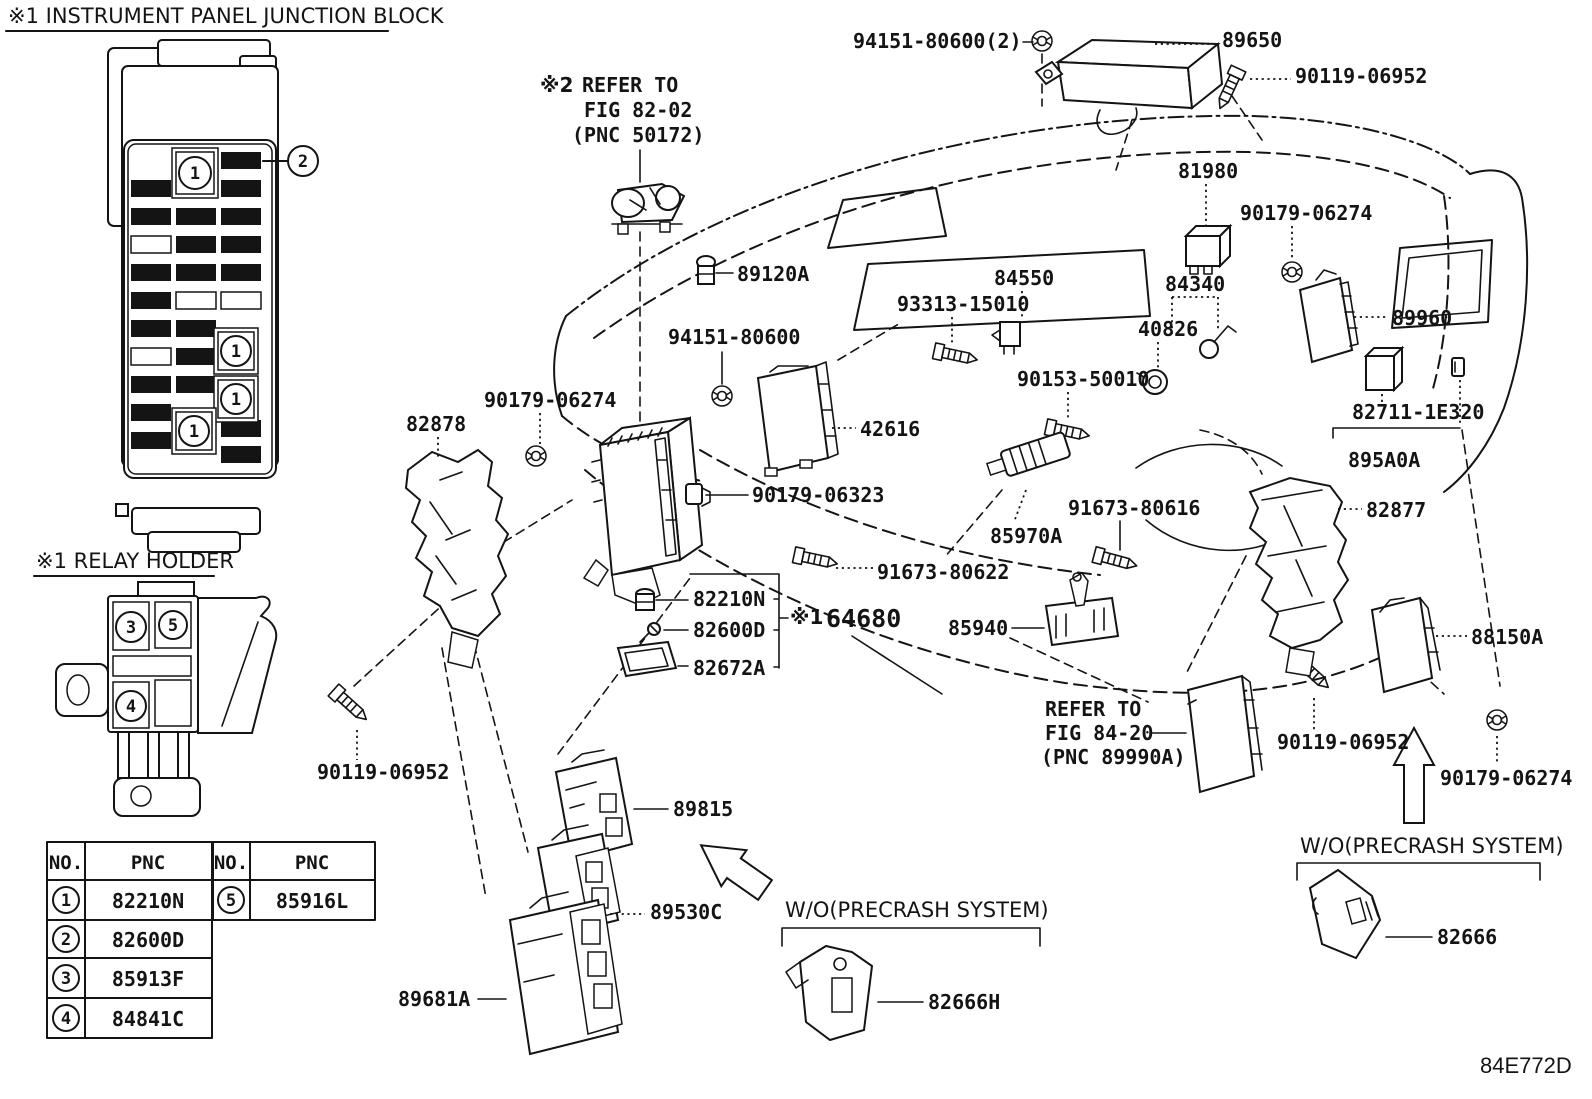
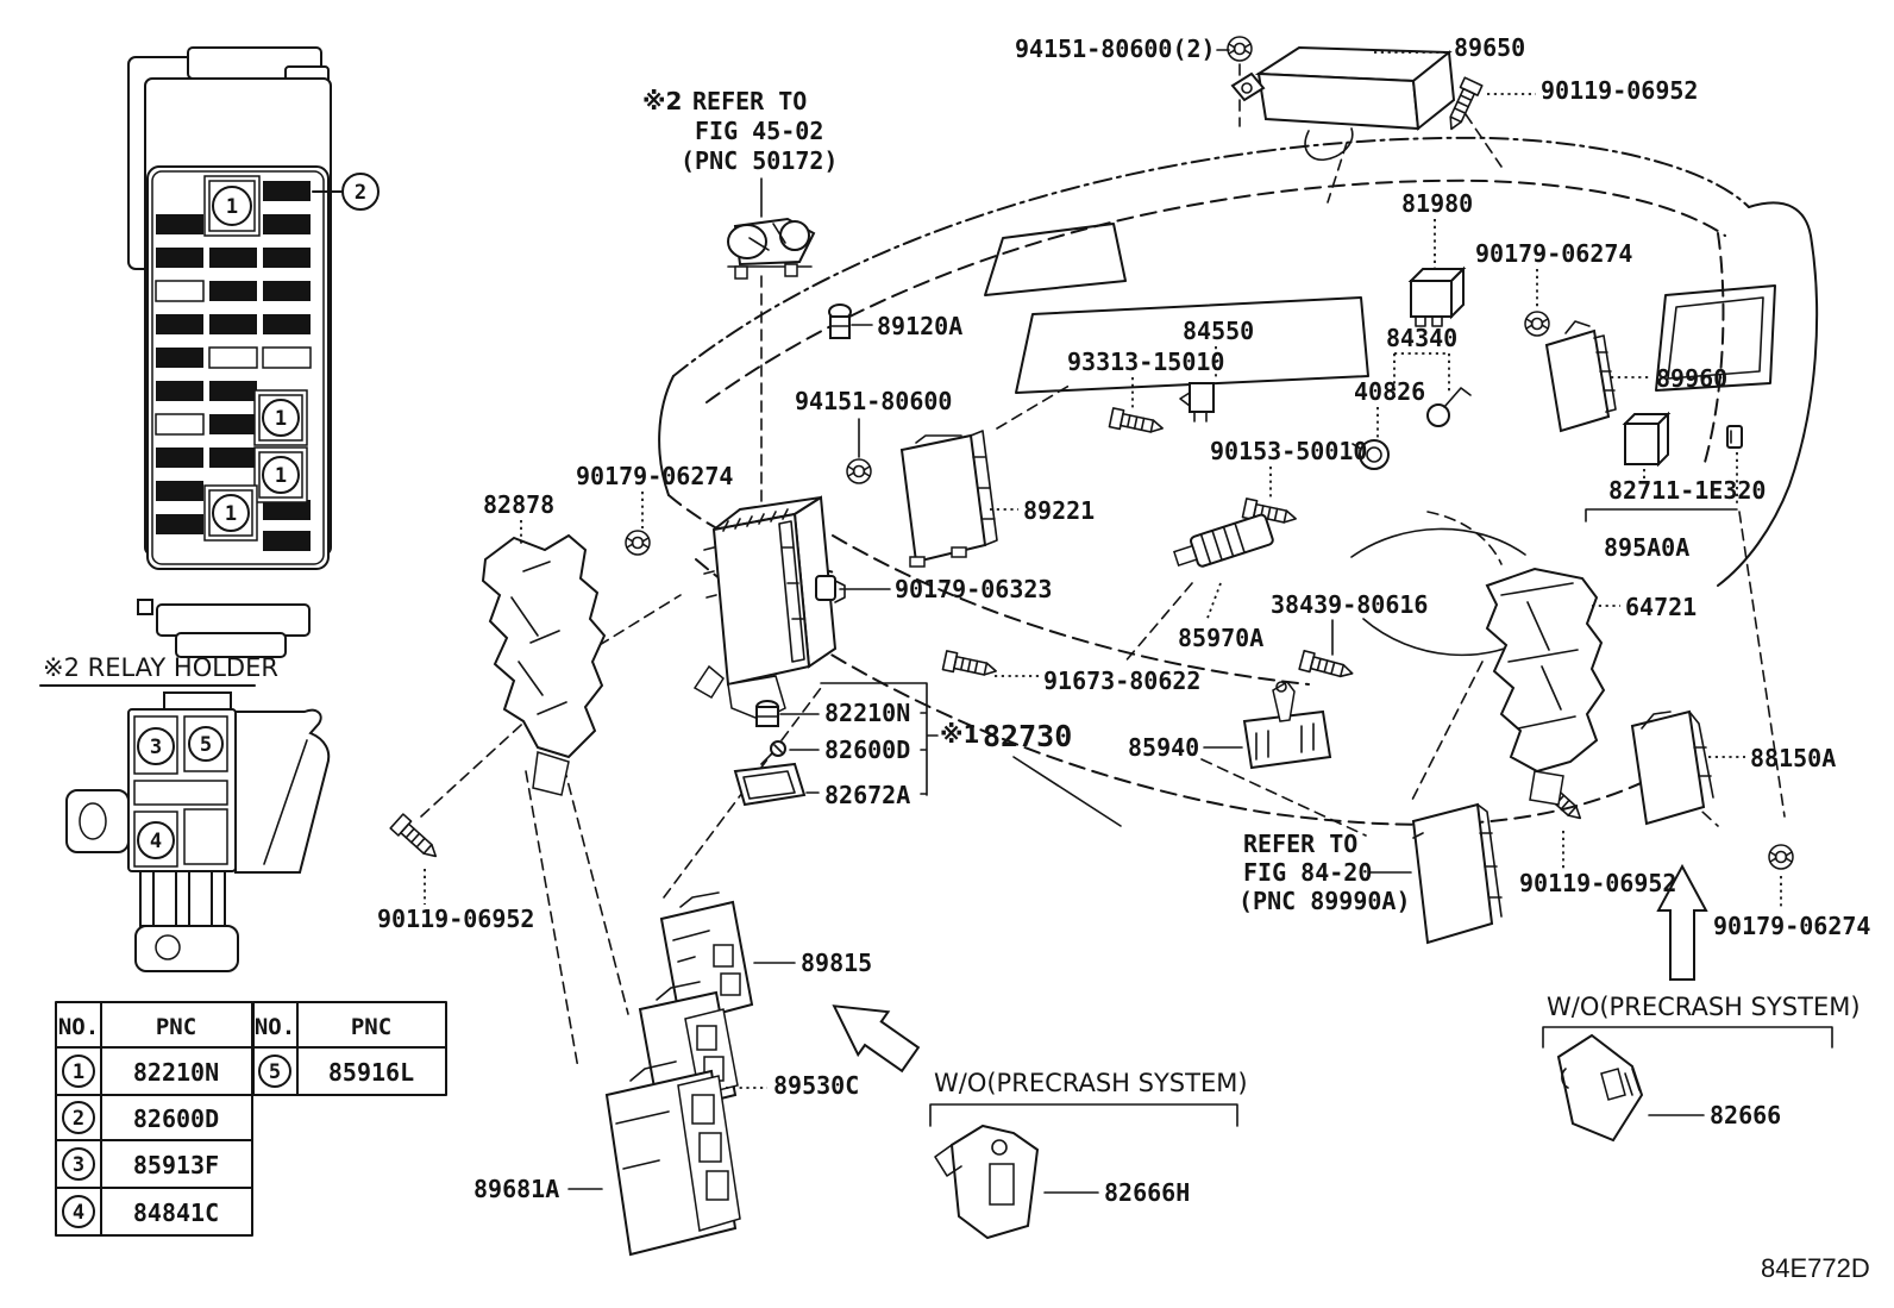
- ※1 INSTRUMENT PANEL JUNCTION BLOCK
- ※1 RELAY HOLDER
+ ※2 RELAY HOLDER
  1
  1
  1
  1
  2
  3
  5
  4
  NO.
  PNC
  NO.
  PNC
  1
  82210N
  2
  82600D
  3
  85913F
  4
  84841C
  5
  85916L
  94151-80600(2)
  89650
  90119-06952
  81980
  90179-06274
  89960
  84550
  93313-15010
  84340
  40826
  89120A
  94151-80600
  90153-50010
  82711-1E320
  895A0A
- 42616
+ 89221
  90179-06274
  82878
  90179-06323
- 91673-80616
+ 38439-80616
- 82877
+ 64721
  85970A
  91673-80622
  82210N
  82600D
  ※1
- 64680
+ 82730
  82672A
  85940
  88150A
  90119-06952
  90179-06274
  90119-06952
  89815
  89530C
  89681A
  82666H
  82666
  ※2
  REFER TO
- FIG 82-02
+ FIG 45-02
  (PNC 50172)
  REFER TO
  FIG 84-20
  (PNC 89990A)
  W/O(PRECRASH SYSTEM)
  W/O(PRECRASH SYSTEM)
  84E772D
